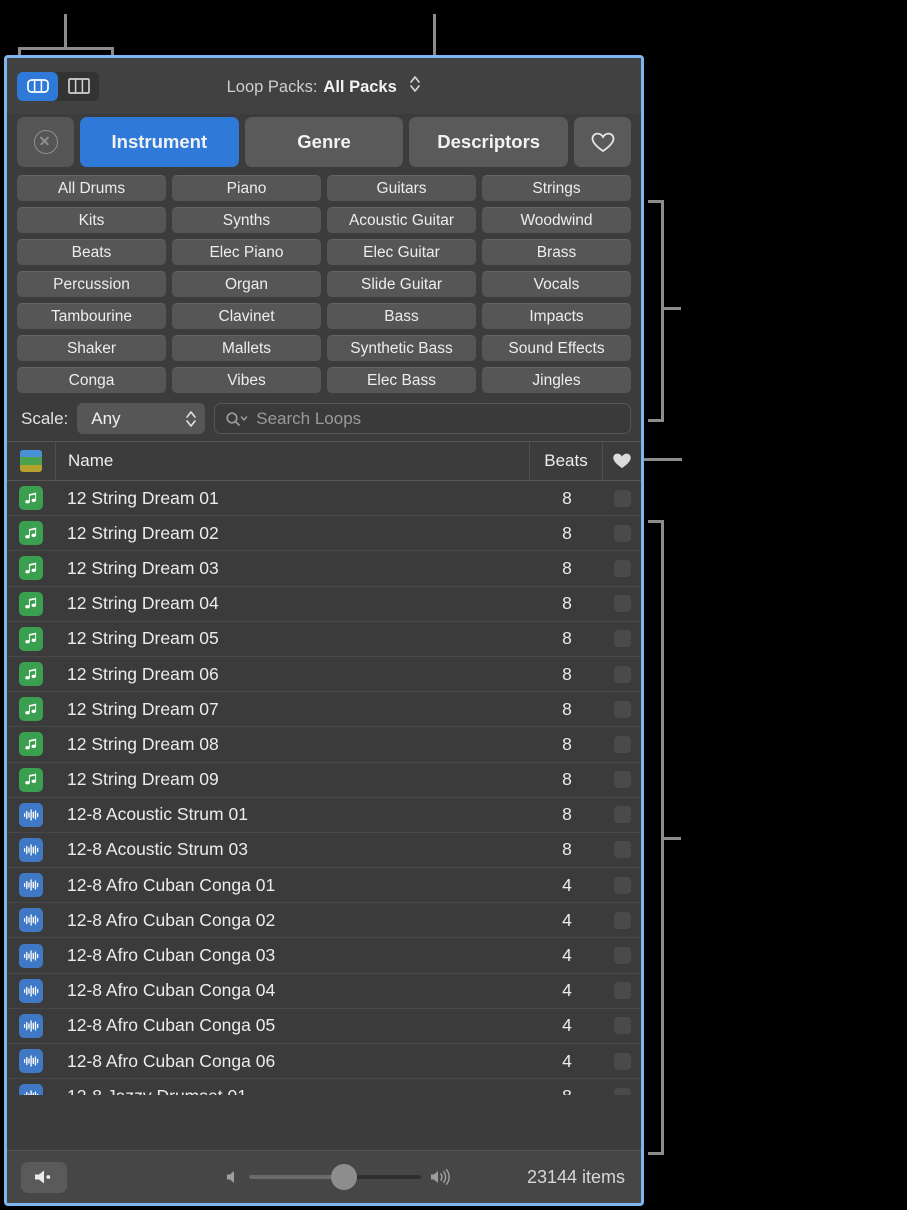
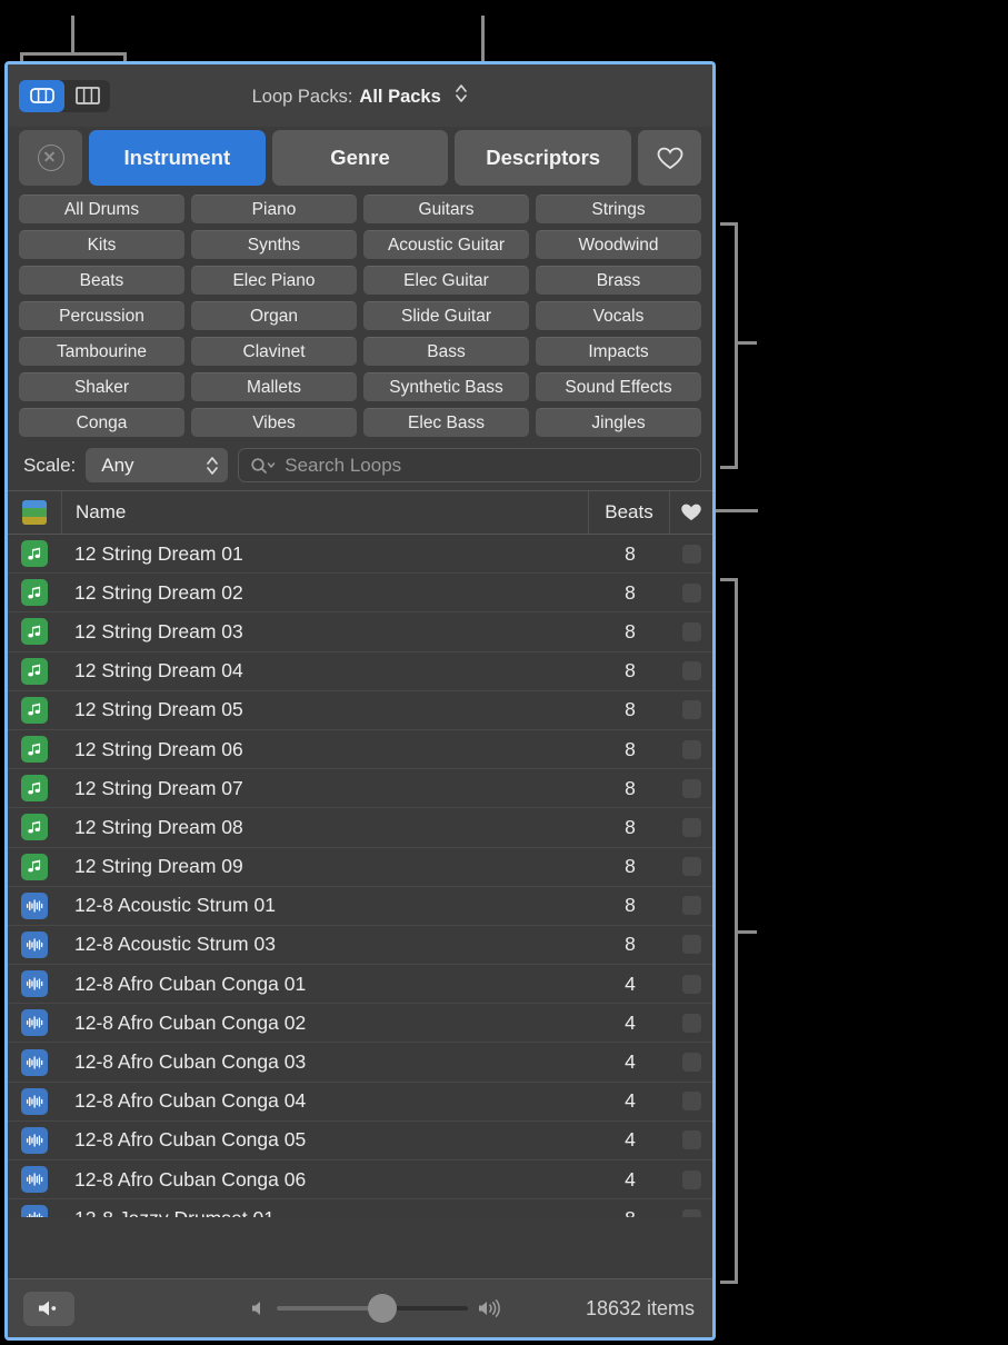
  Loop Packs: All Packs
  Instrument
  Genre
  Descriptors
  All Drums
  Piano
  Guitars
  Strings
  Kits
  Synths
  Acoustic Guitar
  Woodwind
  Beats
  Elec Piano
  Elec Guitar
  Brass
  Percussion
  Organ
  Slide Guitar
  Vocals
  Tambourine
  Clavinet
  Bass
  Impacts
  Shaker
  Mallets
  Synthetic Bass
  Sound Effects
  Conga
  Vibes
  Elec Bass
  Jingles
  Scale:
  Any
  Search Loops
  Name
  Beats
  12 String Dream 01
  8
  12 String Dream 02
  8
  12 String Dream 03
  8
  12 String Dream 04
  8
  12 String Dream 05
  8
  12 String Dream 06
  8
  12 String Dream 07
  8
  12 String Dream 08
  8
  12 String Dream 09
  8
  12-8 Acoustic Strum 01
  8
  12-8 Acoustic Strum 03
  8
  12-8 Afro Cuban Conga 01
  4
  12-8 Afro Cuban Conga 02
  4
  12-8 Afro Cuban Conga 03
  4
  12-8 Afro Cuban Conga 04
  4
  12-8 Afro Cuban Conga 05
  4
  12-8 Afro Cuban Conga 06
  4
- 23144 items
+ 18632 items
